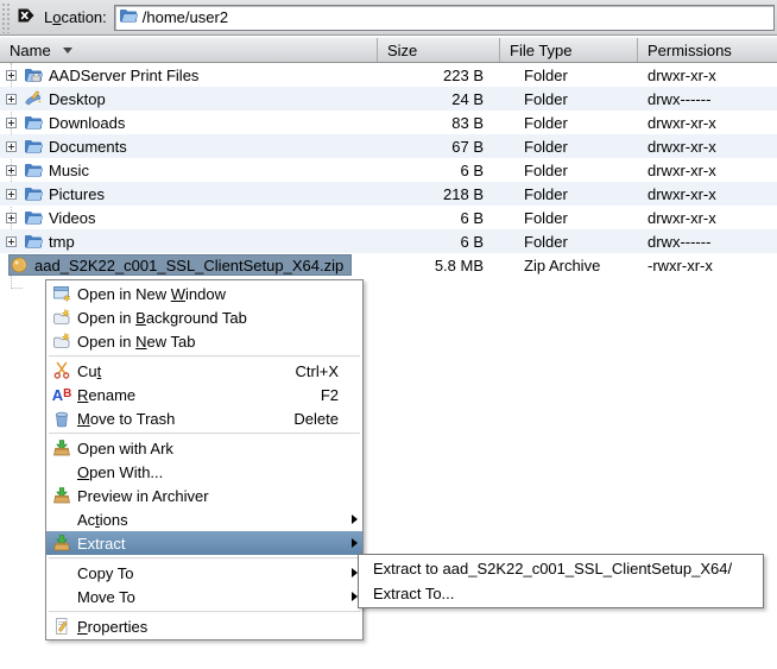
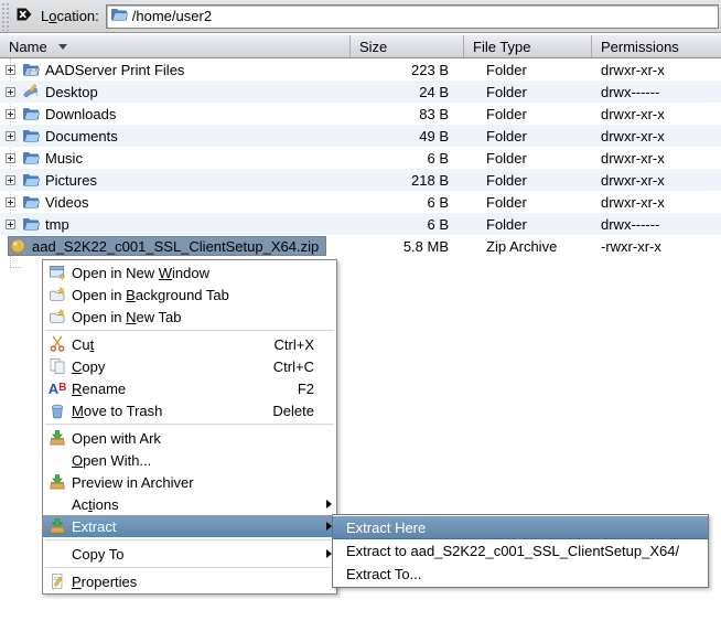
  Location:
  /home/user2
  Name
  Size
  File Type
  Permissions
  AADServer Print Files
  223 B
  Folder
  drwxr-xr-x
  Desktop
  24 B
  Folder
  drwx------
  Downloads
  83 B
  Folder
  drwxr-xr-x
  Documents
- 67 B
+ 49 B
  Folder
  drwxr-xr-x
  Music
  6 B
  Folder
  drwxr-xr-x
  Pictures
  218 B
  Folder
  drwxr-xr-x
  Videos
  6 B
  Folder
  drwxr-xr-x
  tmp
  6 B
  Folder
  drwx------
  aad_S2K22_c001_SSL_ClientSetup_X64.zip
  5.8 MB
  Zip Archive
  -rwxr-xr-x
  Open in New Window
  Open in Background Tab
  Open in New Tab
  Cut
  Ctrl+X
+ Copy
+ Ctrl+C
  A
  B
  Rename
  F2
  Move to Trash
  Delete
  Open with Ark
  Open With...
  Preview in Archiver
  Actions
  Extract
  Copy To
- Move To
  Properties
+ Extract Here
  Extract to aad_S2K22_c001_SSL_ClientSetup_X64/
  Extract To...
